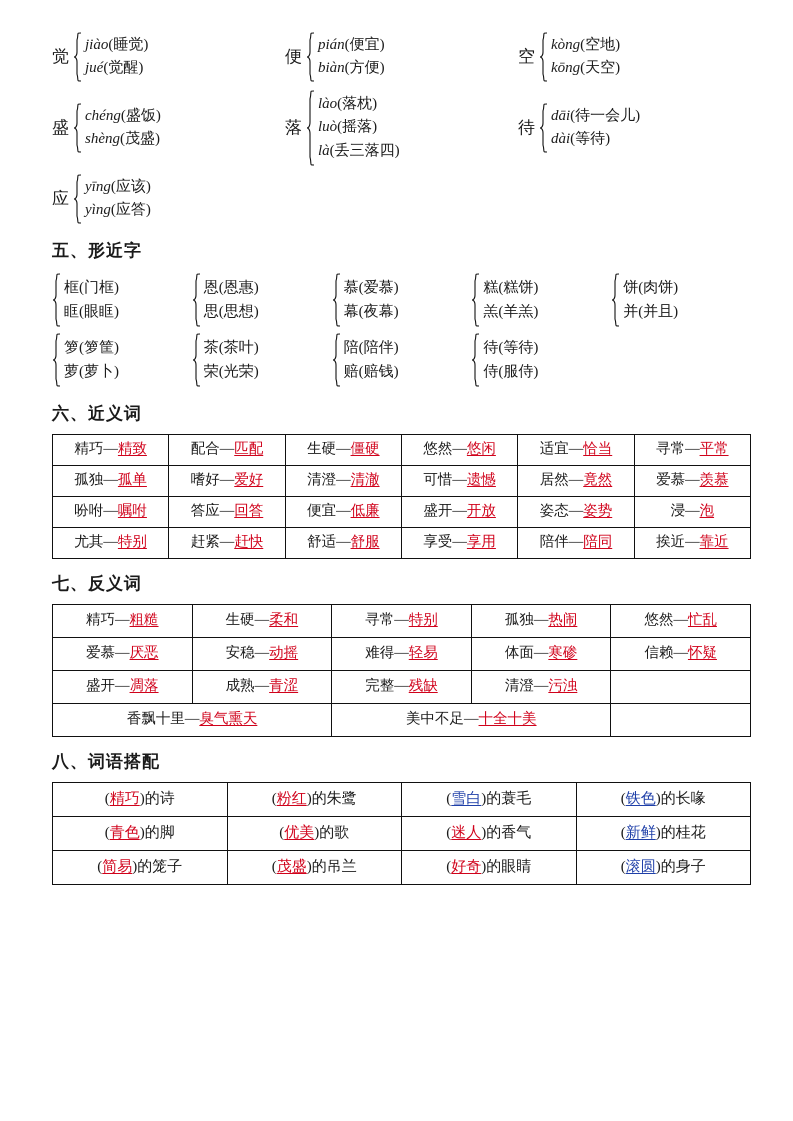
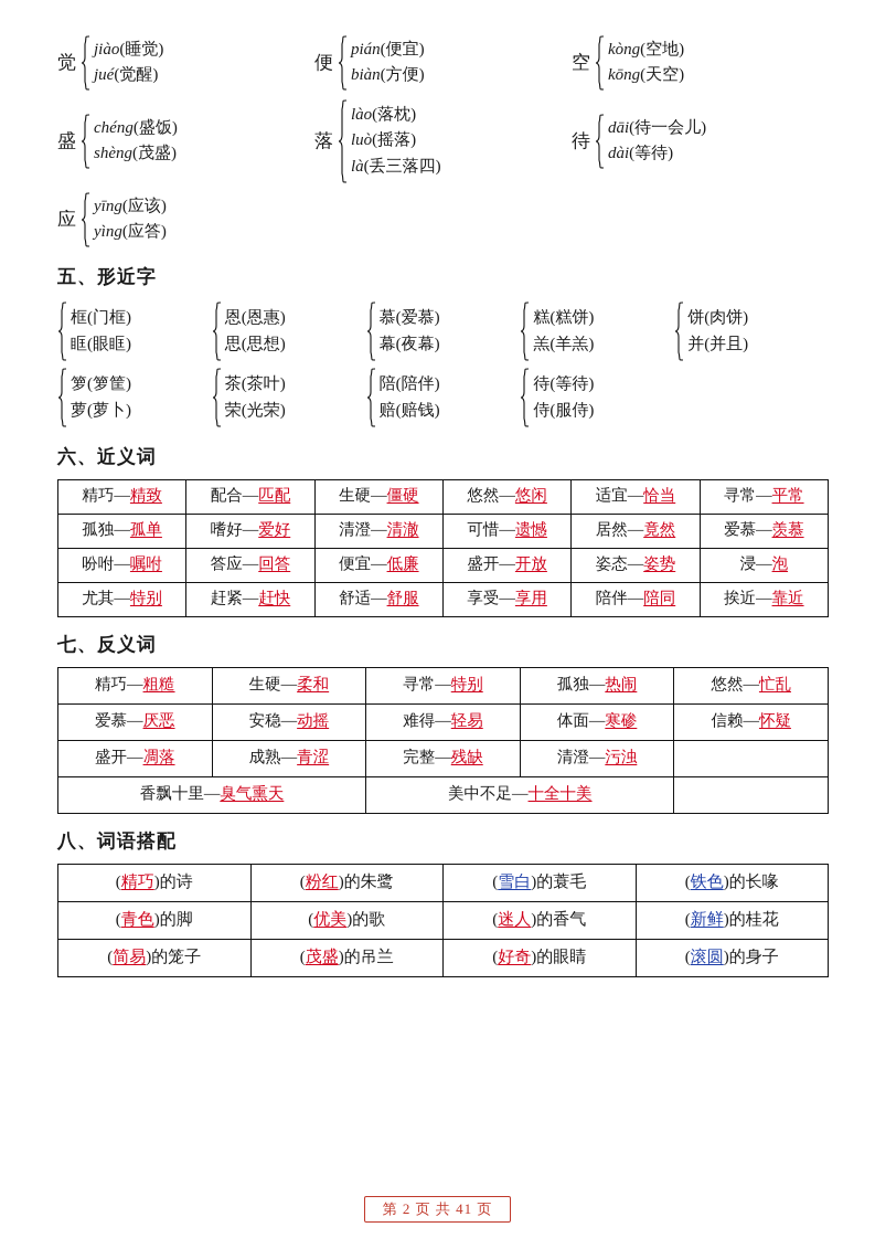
  觉
  jiào(睡觉)
  jué(觉醒)
  便
  pián(便宜)
  biàn(方便)
  空
  kòng(空地)
  kōng(天空)
  盛
  chéng(盛饭)
  shèng(茂盛)
  落
  lào(落枕)
  luò(摇落)
  là(丢三落四)
  待
  dāi(待一会儿)
  dài(等待)
  应
  yīng(应该)
  yìng(应答)
  五、形近字
  框(门框)
  眶(眼眶)
  恩(恩惠)
  思(思想)
  慕(爱慕)
  幕(夜幕)
  糕(糕饼)
  羔(羊羔)
  饼(肉饼)
  并(并且)
  箩(箩筐)
  萝(萝卜)
  茶(茶叶)
  荣(光荣)
  陪(陪伴)
  赔(赔钱)
  待(等待)
  侍(服侍)
  六、近义词
  精巧—精致	配合—匹配	生硬—僵硬	悠然—悠闲	适宜—恰当	寻常—平常
  孤独—孤单	嗜好—爱好	清澄—清澈	可惜—遗憾	居然—竟然	爱慕—羡慕
  吩咐—嘱咐	答应—回答	便宜—低廉	盛开—开放	姿态—姿势	浸—泡
  尤其—特别	赶紧—赶快	舒适—舒服	享受—享用	陪伴—陪同	挨近—靠近
  七、反义词
  精巧—粗糙	生硬—柔和	寻常—特别	孤独—热闹	悠然—忙乱
  爱慕—厌恶	安稳—动摇	难得—轻易	体面—寒碜	信赖—怀疑
  盛开—凋落	成熟—青涩	完整—残缺	清澄—污浊
  香飘十里—臭气熏天	美中不足—十全十美
  八、词语搭配
  (精巧)的诗	(粉红)的朱鹭	(雪白)的蓑毛	(铁色)的长喙
  (青色)的脚	(优美)的歌	(迷人)的香气	(新鲜)的桂花
  (简易)的笼子	(茂盛)的吊兰	(好奇)的眼睛	(滚圆)的身子
+ 第 2 页 共 41 页
